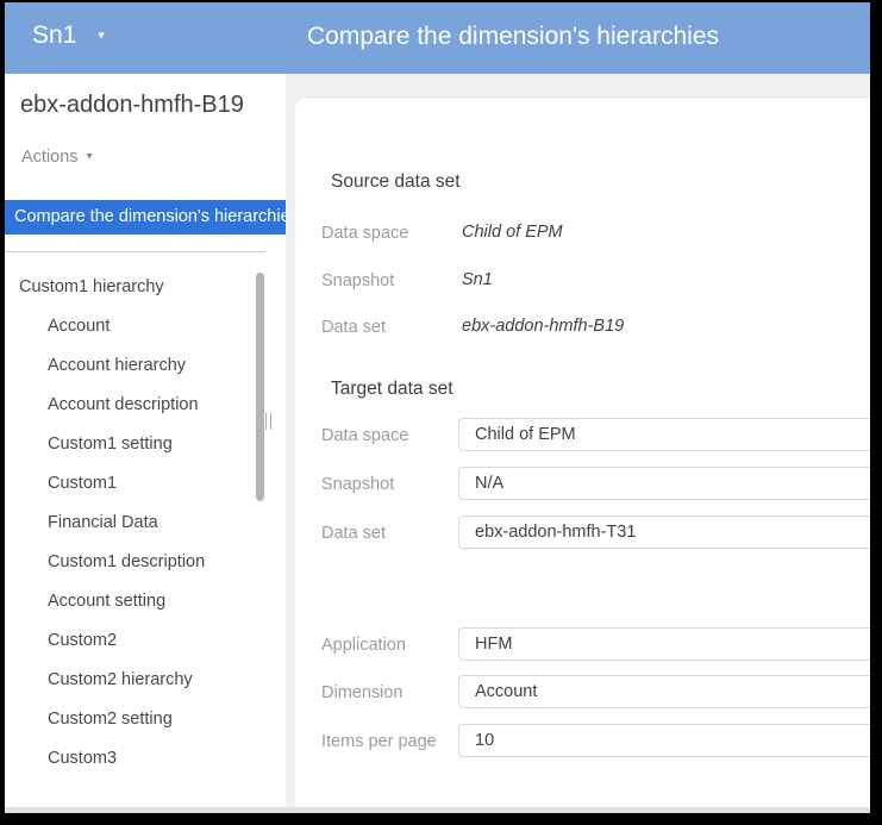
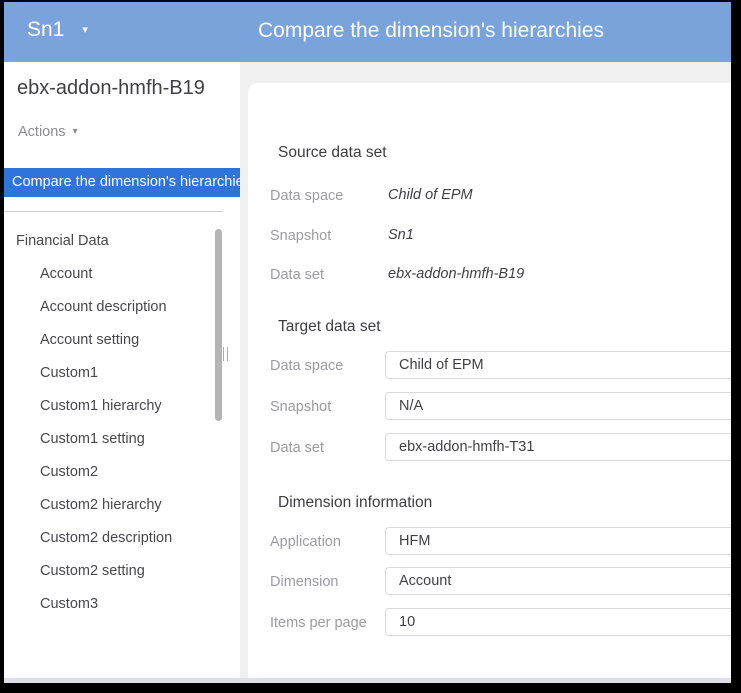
  Sn1
  ▾
  Compare the dimension's hierarchies
  ebx-addon-hmfh-B19
  Actions
  ▾
  Compare the dimension's hierarchi
- Custom1 hierarchy
+ Financial Data
  Account
- Account hierarchy
  Account description
- Custom1 setting
+ Account setting
  Custom1
- Financial Data
+ Custom1 hierarchy
- Custom1 description
- Account setting
+ Custom1 setting
  Custom2
  Custom2 hierarchy
+ Custom2 description
  Custom2 setting
  Custom3
  Source data set
  Data space
  Child of EPM
  Snapshot
  Sn1
  Data set
  ebx-addon-hmfh-B19
  Target data set
  Data space
  Child of EPM
  Snapshot
  N/A
  Data set
  ebx-addon-hmfh-T31
+ Dimension information
  Application
  HFM
  Dimension
  Account
  Items per page
  10
